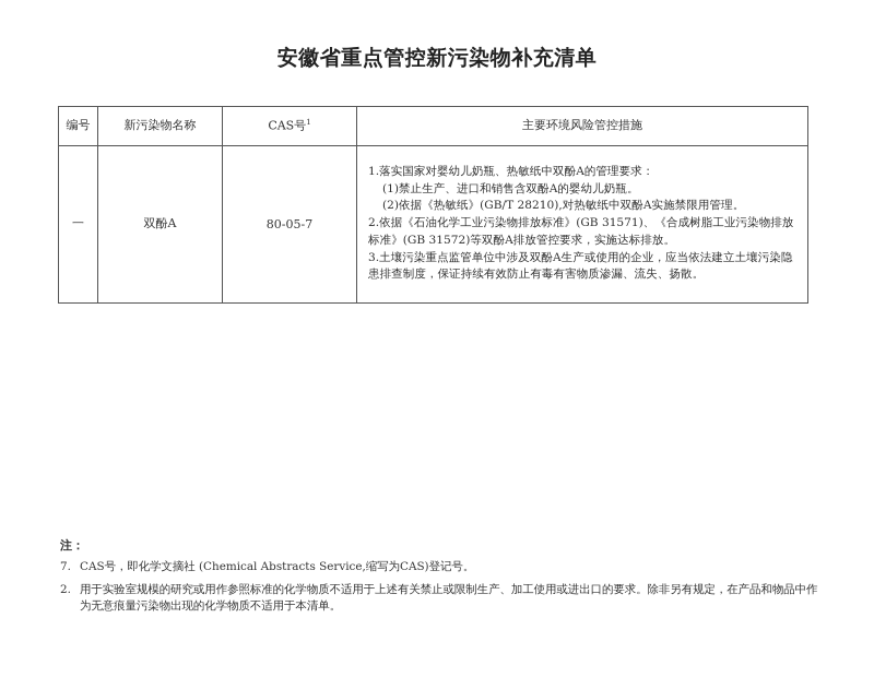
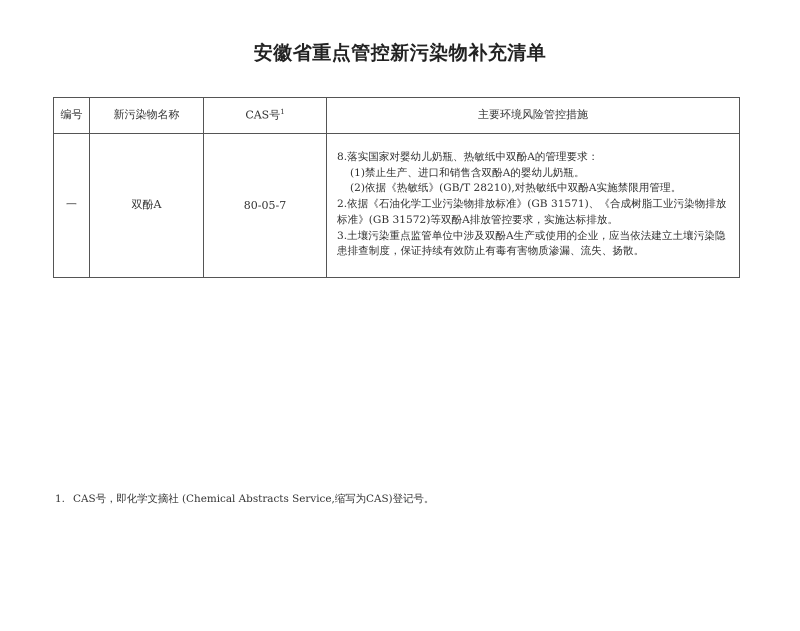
  安徽省重点管控新污染物补充清单
  编号	新污染物名称	CAS号1	主要环境风险管控措施
- 一	双酚A	80-05-7	1.落实国家对婴幼儿奶瓶、热敏纸中双酚A的管理要求： (1)禁止生产、进口和销售含双酚A的婴幼儿奶瓶。 (2)依据《热敏纸》(GB/T 28210),对热敏纸中双酚A实施禁限用管理。 2.依据《石油化学工业污染物排放标准》(GB 31571)、《合成树脂工业污染物排放标准》(GB 31572)等双酚A排放管控要求，实施达标排放。 3.土壤污染重点监管单位中涉及双酚A生产或使用的企业，应当依法建立土壤污染隐患排查制度，保证持续有效防止有毒有害物质渗漏、流失、扬散。
+ 一	双酚A	80-05-7	8.落实国家对婴幼儿奶瓶、热敏纸中双酚A的管理要求： (1)禁止生产、进口和销售含双酚A的婴幼儿奶瓶。 (2)依据《热敏纸》(GB/T 28210),对热敏纸中双酚A实施禁限用管理。 2.依据《石油化学工业污染物排放标准》(GB 31571)、《合成树脂工业污染物排放标准》(GB 31572)等双酚A排放管控要求，实施达标排放。 3.土壤污染重点监管单位中涉及双酚A生产或使用的企业，应当依法建立土壤污染隐患排查制度，保证持续有效防止有毒有害物质渗漏、流失、扬散。
- 注：
- 7.
+ 1.
  CAS号，即化学文摘社 (Chemical Abstracts Service,缩写为CAS)登记号。
- 2.
- 用于实验室规模的研究或用作参照标准的化学物质不适用于上述有关禁止或限制生产、加工使用或进出口的要求。除非另有规定，在产品和物品中作为无意痕量污染物出现的化学物质不适用于本清单。
